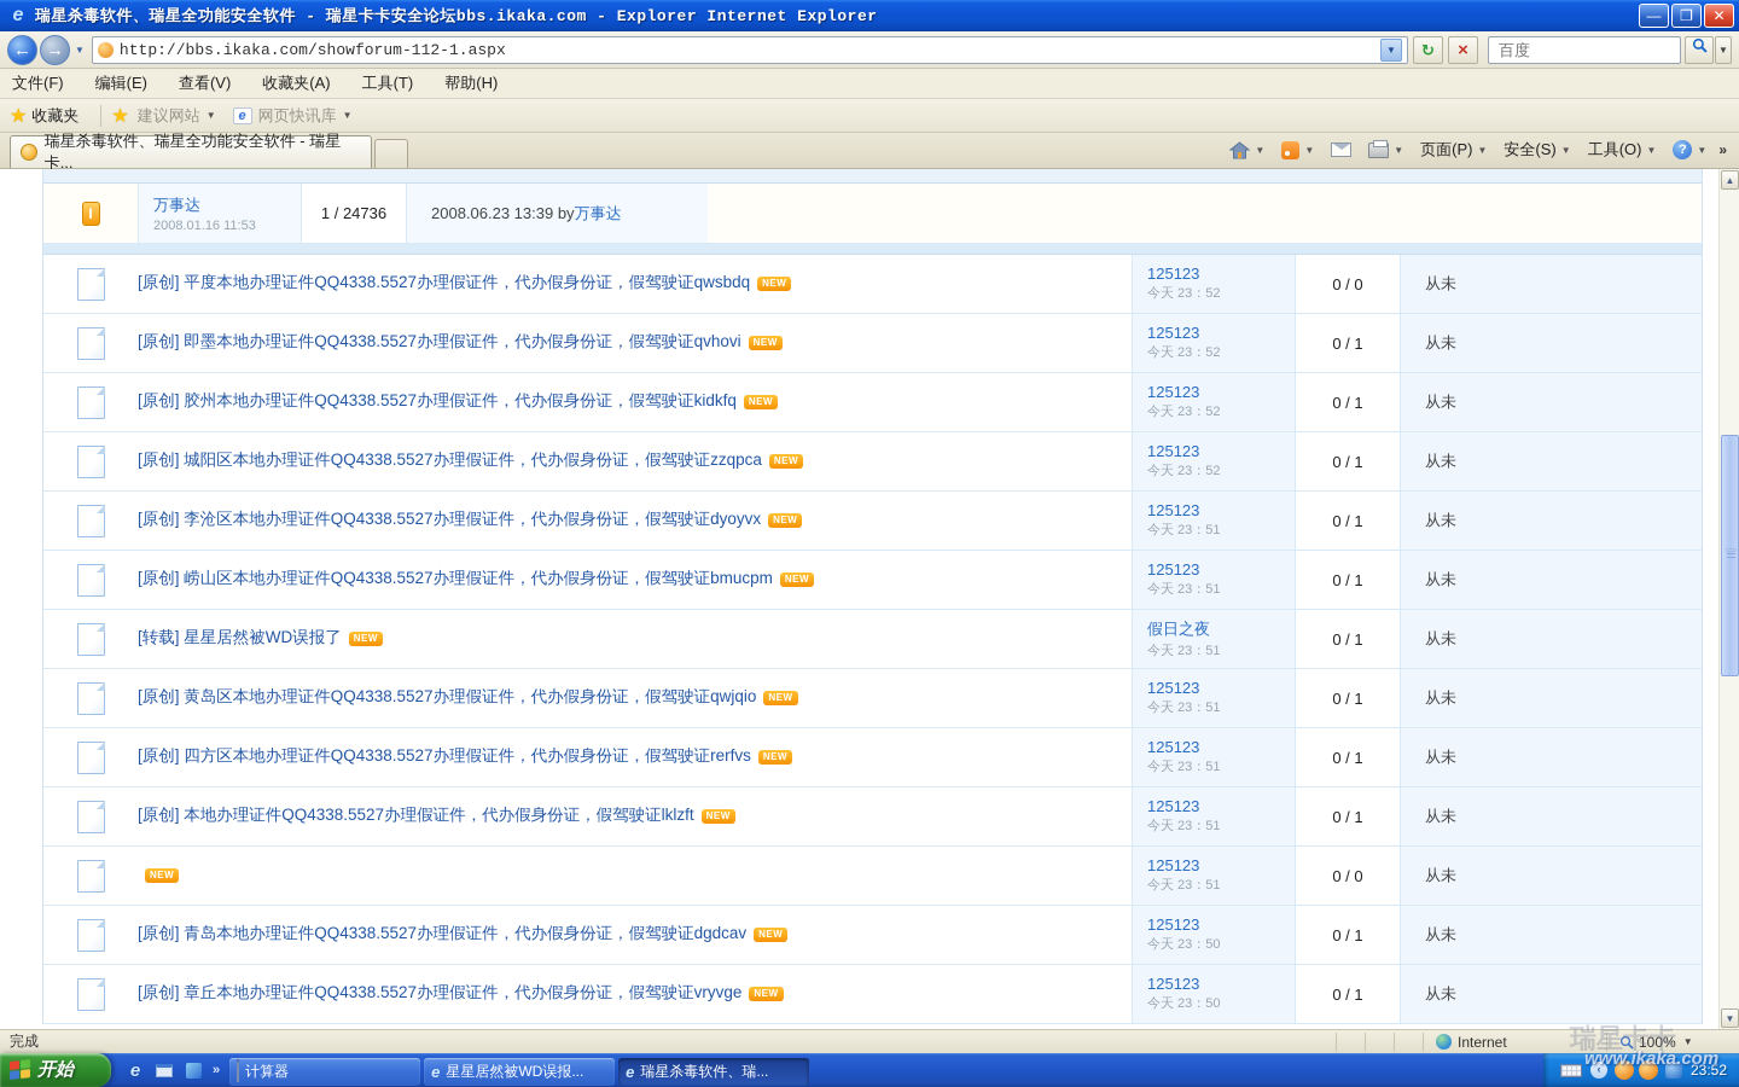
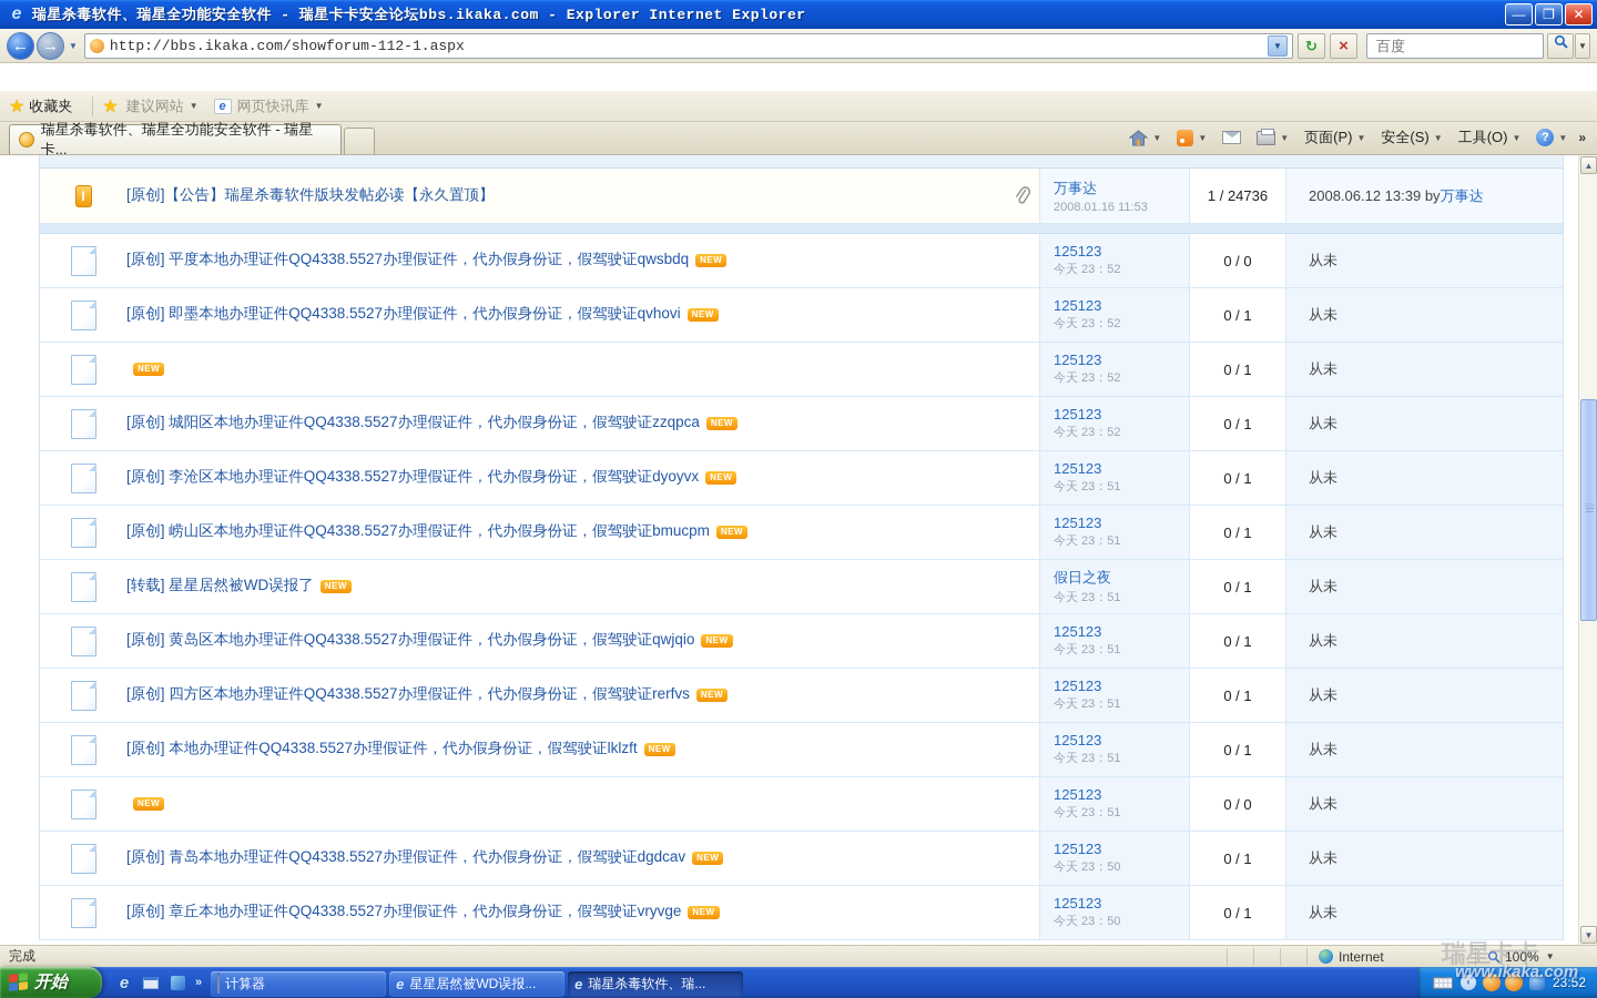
  e
  瑞星杀毒软件、瑞星全功能安全软件 - 瑞星卡卡安全论坛bbs.ikaka.com - Explorer Internet Explorer
  —
  ❐
  ✕
  ←
  →
  ▼
  http://bbs.ikaka.com/showforum-112-1.aspx
  ▼
  ↻
  ×
  百度
  ▼
- 文件(F)
- 编辑(E)
- 查看(V)
- 收藏夹(A)
- 工具(T)
- 帮助(H)
  ★
  收藏夹
  ★
  建议网站
  ▼
  e
  网页快讯库
  ▼
  瑞星杀毒软件、瑞星全功能安全软件 - 瑞星卡...
  ▼
  ▼
  ▼
  页面(P)
  ▼
  安全(S)
  ▼
  工具(O)
  ▼
  ?
  ▼
  »
  I
+ [原创]【公告】瑞星杀毒软件版块发帖必读【永久置顶】
  万事达
  2008.01.16 11:53
  1 / 24736
- 2008.06.23 13:39 by
+ 2008.06.12 13:39 by
  万事达
  [原创] 平度本地办理证件QQ4338.5527办理假证件，代办假身份证，假驾驶证qwsbdq
  NEW
  125123
  今天 23：52
  0 / 0
  从未
  [原创] 即墨本地办理证件QQ4338.5527办理假证件，代办假身份证，假驾驶证qvhovi
  NEW
  125123
  今天 23：52
  0 / 1
  从未
- [原创] 胶州本地办理证件QQ4338.5527办理假证件，代办假身份证，假驾驶证kidkfq
  NEW
  125123
  今天 23：52
  0 / 1
  从未
  [原创] 城阳区本地办理证件QQ4338.5527办理假证件，代办假身份证，假驾驶证zzqpca
  NEW
  125123
  今天 23：52
  0 / 1
  从未
  [原创] 李沧区本地办理证件QQ4338.5527办理假证件，代办假身份证，假驾驶证dyoyvx
  NEW
  125123
  今天 23：51
  0 / 1
  从未
  [原创] 崂山区本地办理证件QQ4338.5527办理假证件，代办假身份证，假驾驶证bmucpm
  NEW
  125123
  今天 23：51
  0 / 1
  从未
  [转载] 星星居然被WD误报了
  NEW
  假日之夜
  今天 23：51
  0 / 1
  从未
  [原创] 黄岛区本地办理证件QQ4338.5527办理假证件，代办假身份证，假驾驶证qwjqio
  NEW
  125123
  今天 23：51
  0 / 1
  从未
  [原创] 四方区本地办理证件QQ4338.5527办理假证件，代办假身份证，假驾驶证rerfvs
  NEW
  125123
  今天 23：51
  0 / 1
  从未
  [原创] 本地办理证件QQ4338.5527办理假证件，代办假身份证，假驾驶证lklzft
  NEW
  125123
  今天 23：51
  0 / 1
  从未
  NEW
  125123
  今天 23：51
  0 / 0
  从未
  [原创] 青岛本地办理证件QQ4338.5527办理假证件，代办假身份证，假驾驶证dgdcav
  NEW
  125123
  今天 23：50
  0 / 1
  从未
  [原创] 章丘本地办理证件QQ4338.5527办理假证件，代办假身份证，假驾驶证vryvge
  NEW
  125123
  今天 23：50
  0 / 1
  从未
  ▲
  ▼
  完成
  Internet
  100%
  ▼
  开始
  e
  »
  计算器
  e
  星星居然被WD误报...
  e
  瑞星杀毒软件、瑞...
  ‹
  23:52
  瑞星卡卡
  www.ikaka.com
